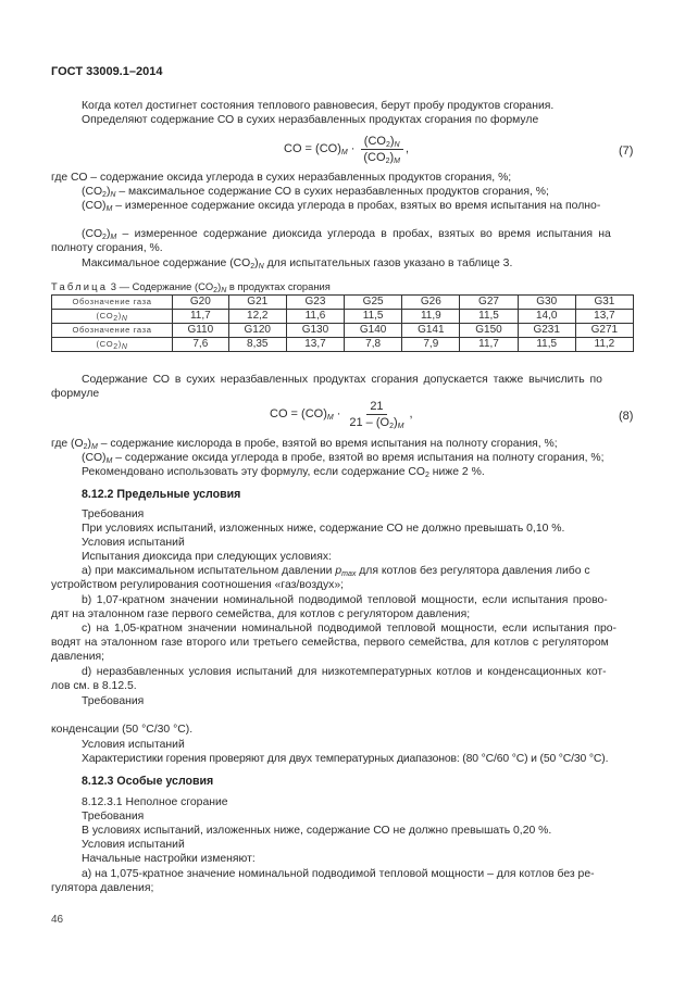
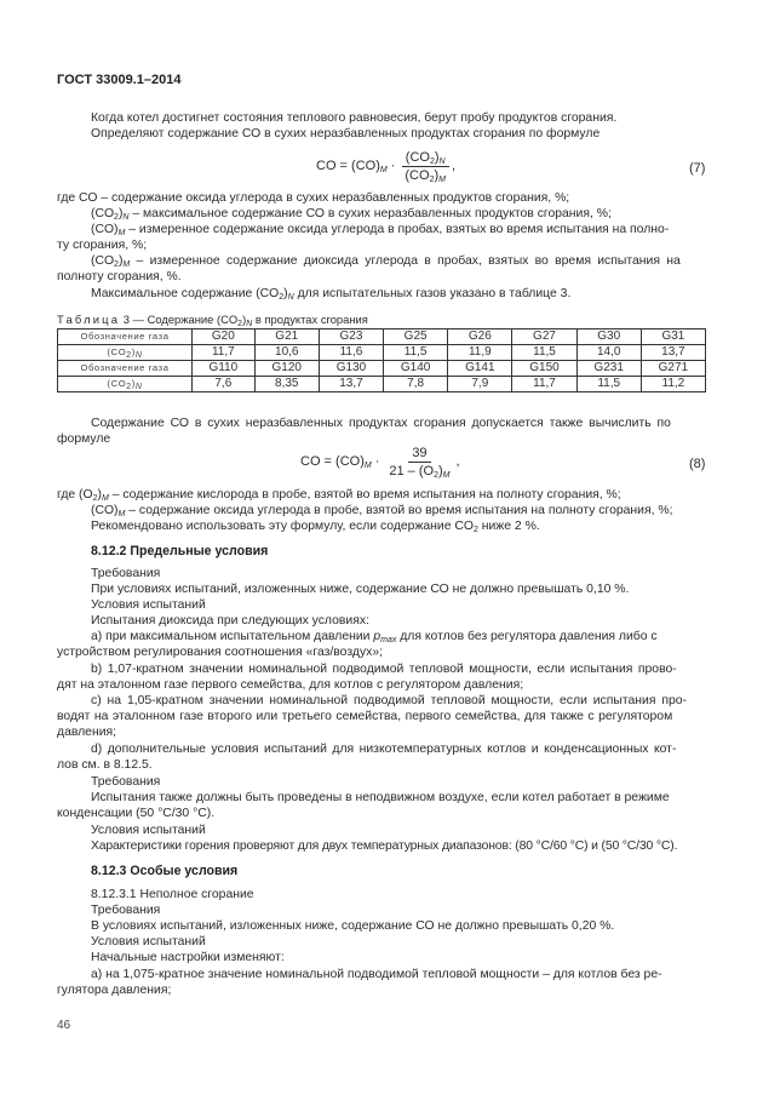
  ГОСТ 33009.1–2014
  Когда котел достигнет состояния теплового равновесия, берут пробу продуктов сгорания.
  Определяют содержание СО в сухих неразбавленных продуктах сгорания по формуле
  CO = (CO)
  ·
  ,
  (7)
  где СО – содержание оксида углерода в сухих неразбавленных продуктов сгорания, %;
  (CO ) – максимальное содержание СО в сухих неразбавленных продуктов сгорания, %;
  (CO) – измеренное содержание оксида углерода в пробах, взятых во время испытания на полно-
+ ту сгорания, %;
  (CO ) – измеренное содержание диоксида углерода в пробах, взятых во время испытания на
  полноту сгорания, %.
  Максимальное содержание (CO ) для испытательных газов указано в таблице 3.
  Таблица 3 — Содержание (CO ) в продуктах сгорания
  Обозначение газа	G20	G21	G23	G25	G26	G27	G30	G31
- (CO )	11,7	12,2	11,6	11,5	11,9	11,5	14,0	13,7
+ (CO )	11,7	10,6	11,6	11,5	11,9	11,5	14,0	13,7
  Обозначение газа	G110	G120	G130	G140	G141	G150	G231	G271
  (CO )	7,6	8,35	13,7	7,8	7,9	11,7	11,5	11,2
  Содержание СО в сухих неразбавленных продуктах сгорания допускается также вычислить по
  формуле
  CO = (CO)
  ·
- 21
+ 39
  21 – (O )
  ,
  (8)
  где (O ) – содержание кислорода в пробе, взятой во время испытания на полноту сгорания, %;
  (CO) – содержание оксида углерода в пробе, взятой во время испытания на полноту сгорания, %;
  Рекомендовано использовать эту формулу, если содержание CO ниже 2 %.
  8.12.2 Предельные условия
  Требования
  При условиях испытаний, изложенных ниже, содержание СО не должно превышать 0,10 %.
  Условия испытаний
  Испытания диоксида при следующих условиях:
  a) при максимальном испытательном давлении p для котлов без регулятора давления либо с
  устройством регулирования соотношения «газ/воздух»;
  b) 1,07-кратном значении номинальной подводимой тепловой мощности, если испытания прово-
  дят на эталонном газе первого семейства, для котлов с регулятором давления;
  c) на 1,05-кратном значении номинальной подводимой тепловой мощности, если испытания про-
- водят на эталонном газе второго или третьего семейства, первого семейства, для котлов с регулятором
+ водят на эталонном газе второго или третьего семейства, первого семейства, для также с регулятором
  давления;
- d) неразбавленных условия испытаний для низкотемпературных котлов и конденсационных кот-
+ d) дополнительные условия испытаний для низкотемпературных котлов и конденсационных кот-
  лов см. в 8.12.5.
  Требования
+ Испытания также должны быть проведены в неподвижном воздухе, если котел работает в режиме
  конденсации (50 °C/30 °C).
  Условия испытаний
  Характеристики горения проверяют для двух температурных диапазонов: (80 °C/60 °C) и (50 °C/30 °C).
  8.12.3 Особые условия
  8.12.3.1 Неполное сгорание
  Требования
  В условиях испытаний, изложенных ниже, содержание СО не должно превышать 0,20 %.
  Условия испытаний
  Начальные настройки изменяют:
  a) на 1,075-кратное значение номинальной подводимой тепловой мощности – для котлов без ре-
  гулятора давления;
  46
